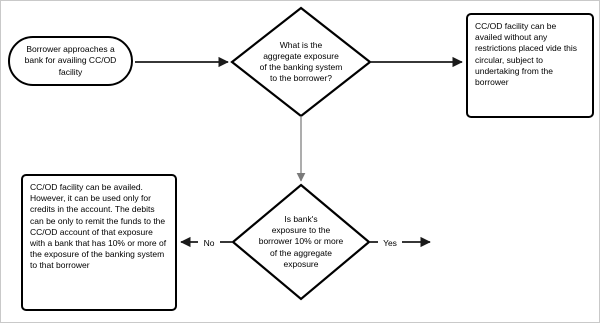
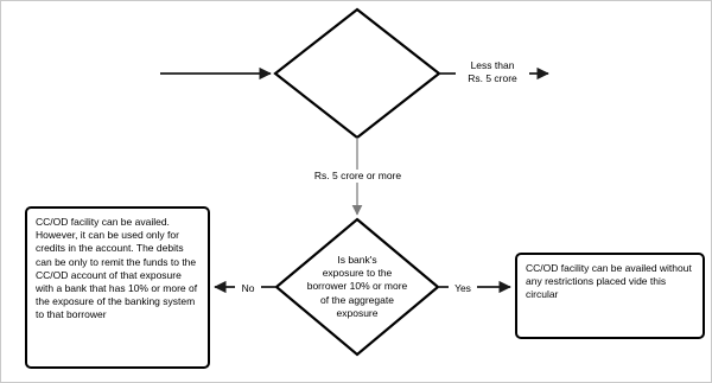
- Borrower approaches a bank for availing CC/OD facility
- What is the
- aggregate exposure
- of the banking system
- to the borrower?
  Is bank's
  exposure to the
  borrower 10% or more
  of the aggregate
  exposure
- CC/OD facility can be availed without any restrictions placed vide this circular, subject to undertaking from the borrower
  CC/OD facility can be availed. However, it can be used only for credits in the account. The debits can be only to remit the funds to the CC/OD account of that exposure with a bank that has 10% or more of the exposure of the banking system to that borrower
+ CC/OD facility can be availed without any restrictions placed vide this circular
+ Less than
+ Rs. 5 crore
+ Rs. 5 crore or more
  No
  Yes
